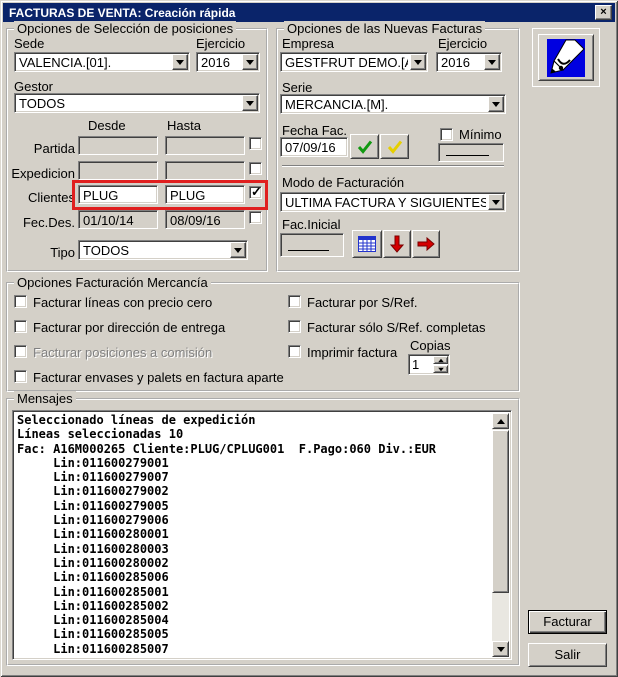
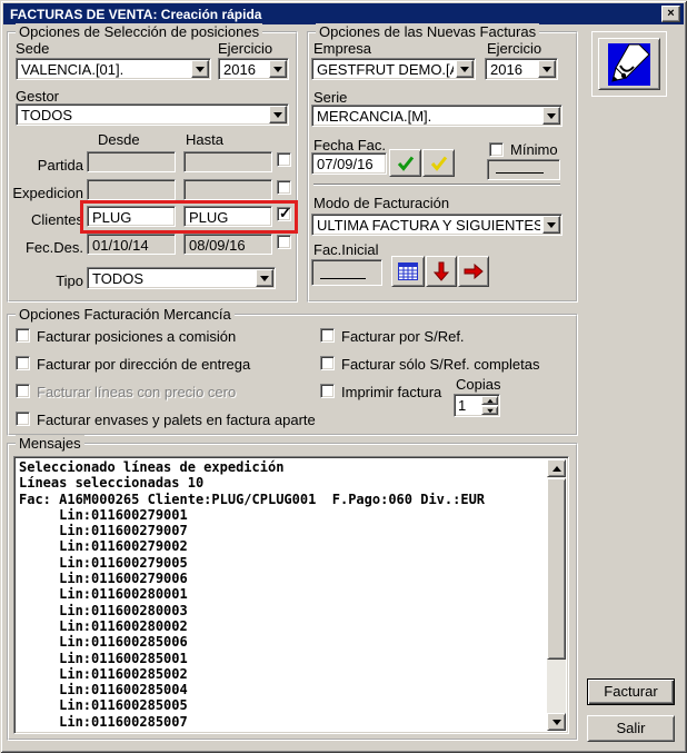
  FACTURAS DE VENTA: Creación rápida
  ×
  Opciones de Selección de posiciones
  Sede
  Ejercicio
  VALENCIA.[01].
  2016
  Gestor
  TODOS
  Desde
  Hasta
  Partida
  Expedicion
  Clientes
  PLUG
  PLUG
  Fec.Des.
  01/10/14
  08/09/16
  Tipo
  TODOS
  Opciones de las Nuevas Facturas
  Empresa
  Ejercicio
  GESTFRUT DEMO.[
  2016
  Serie
  MERCANCIA.[M].
  Fecha Fac.
  07/09/16
  Mínimo
  Modo de Facturación
  ULTIMA FACTURA Y SIGUIENTES
  Fac.Inicial
  Opciones Facturación Mercancía
- Facturar líneas con precio cero
+ Facturar posiciones a comisión
  Facturar por dirección de entrega
- Facturar posiciones a comisión
+ Facturar líneas con precio cero
  Facturar envases y palets en factura aparte
  Facturar por S/Ref.
  Facturar sólo S/Ref. completas
  Imprimir factura
  Copias
  1
  Mensajes
  Seleccionado líneas de expedición
  Líneas seleccionadas 10
  Fac: A16M000265 Cliente:PLUG/CPLUG001 F.Pago:060 Div.:EUR
  Lin:011600279001
  Lin:011600279007
  Lin:011600279002
  Lin:011600279005
  Lin:011600279006
  Lin:011600280001
  Lin:011600280003
  Lin:011600280002
  Lin:011600285006
  Lin:011600285001
  Lin:011600285002
  Lin:011600285004
  Lin:011600285005
  Lin:011600285007
  Facturar
  Salir
